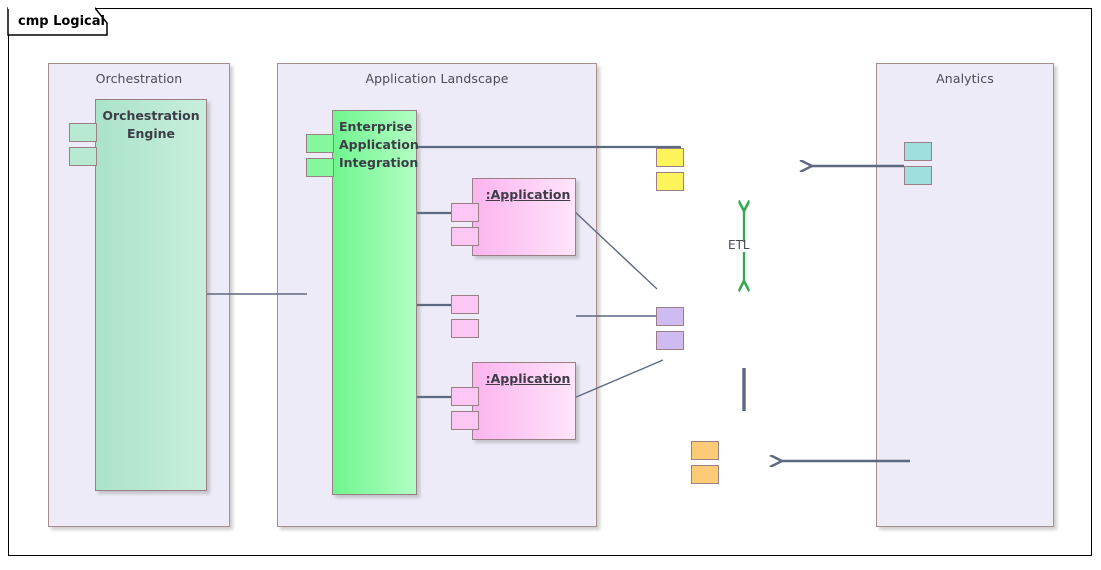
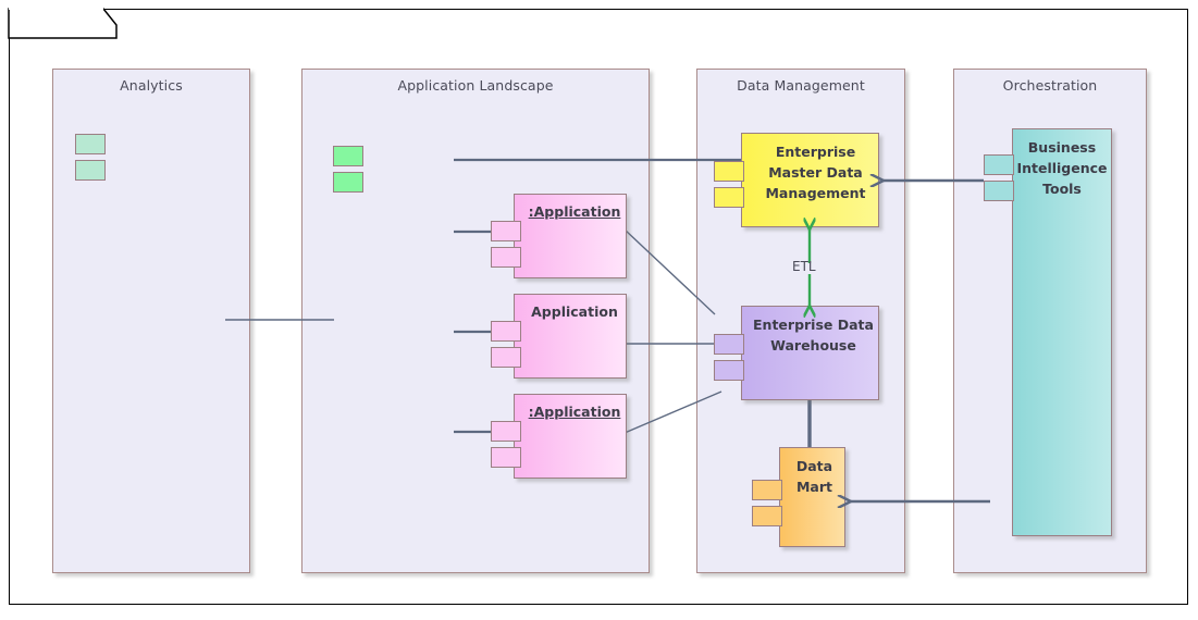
- cmp Logical
- Orchestration
+ Analytics
  Application Landscape
+ Data Management
- Analytics
+ Orchestration
- Orchestration Engine
- Enterprise Application Integration
  :Application
+ Application
  :Application
+ Enterprise Master Data Management
+ Enterprise Data Warehouse
+ Data Mart
+ Business Intelligence Tools
  ETL
